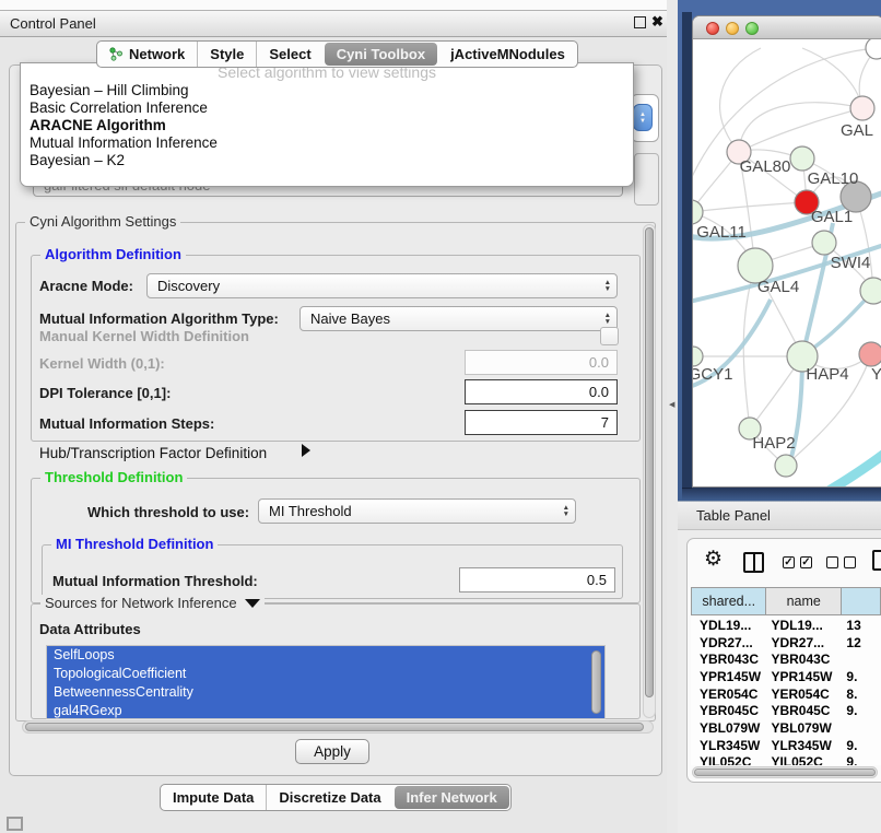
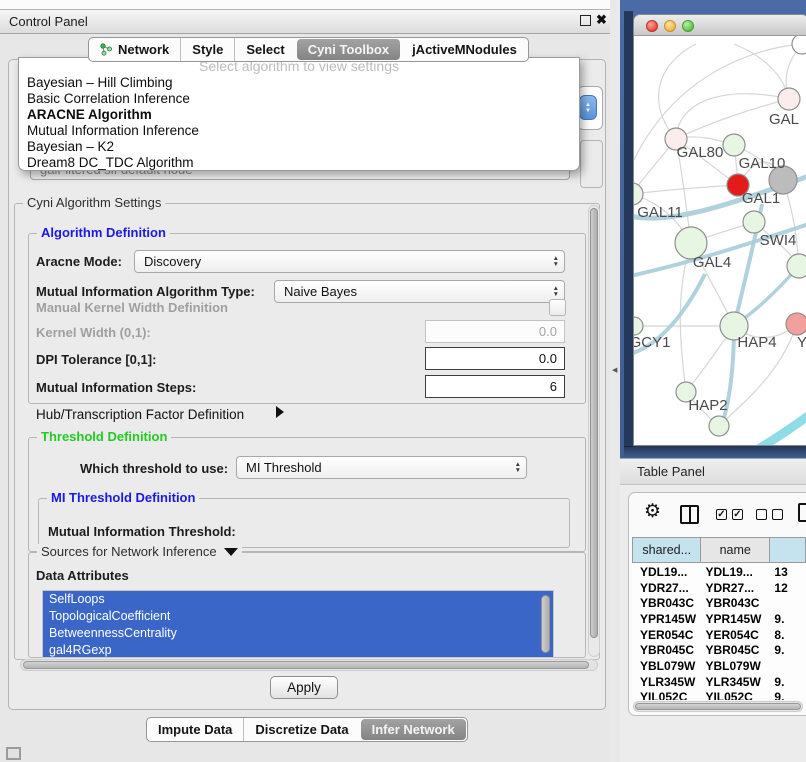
  Control Panel
  ✖
  Select algorithm to view settings
  Bayesian – Hill Climbing
  Basic Correlation Inference
  ARACNE Algorithm
  Mutual Information Inference
  Bayesian – K2
+ Dream8 DC_TDC Algorithm
  Network
  Style
  Select
  Cyni Toolbox
  jActiveMNodules
  Cyni Algorithm Settings
  Algorithm Definition
  Aracne Mode:
  Discovery
  Mutual Information Algorithm Type:
  Naive Bayes
  Manual Kernel Width Definition
  Kernel Width (0,1):
  0.0
  DPI Tolerance [0,1]:
  0.0
  Mutual Information Steps:
- 7
+ 6
  Hub/Transcription Factor Definition
  Threshold Definition
  Which threshold to use:
  MI Threshold
  MI Threshold Definition
  Mutual Information Threshold:
- 0.5
  Sources for Network Inference
  Data Attributes
  SelfLoops
  TopologicalCoefficient
  BetweennessCentrality
  gal4RGexp
  Apply
  Impute Data
  Discretize Data
  Infer Network
  GAL
  GAL80
  GAL10
  GAL1
  GAL11
  SWI4
  GAL4
  GCY1
  HAP4
  Y
  HAP2
  Table Panel
  ⚙
  ✓
  ✓
  shared...
  name
  YDL19...
  YDL19...
  13
  YDR27...
  YDR27...
  12
  YBR043C
  YBR043C
  YPR145W
  YPR145W
  9.
  YER054C
  YER054C
  8.
  YBR045C
  YBR045C
  9.
  YBL079W
  YBL079W
  YLR345W
  YLR345W
  9.
  YIL052C
  YIL052C
  9.
